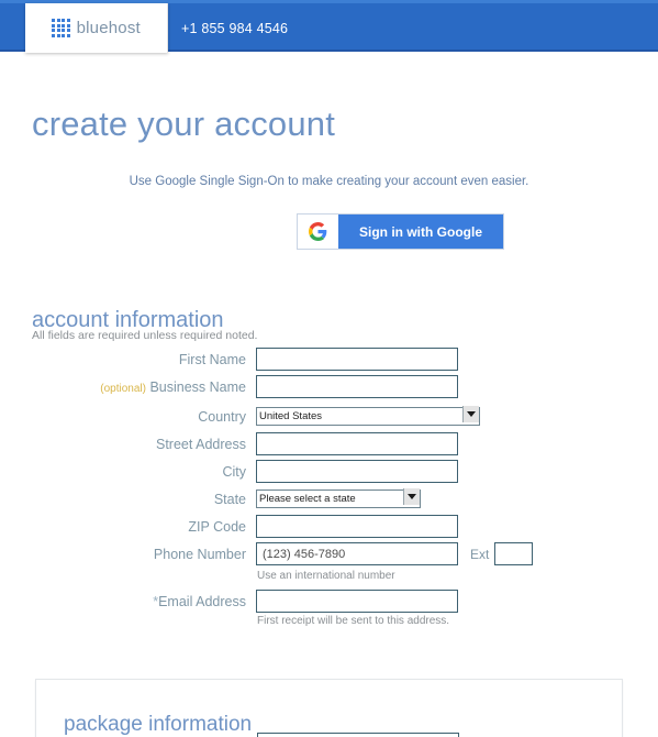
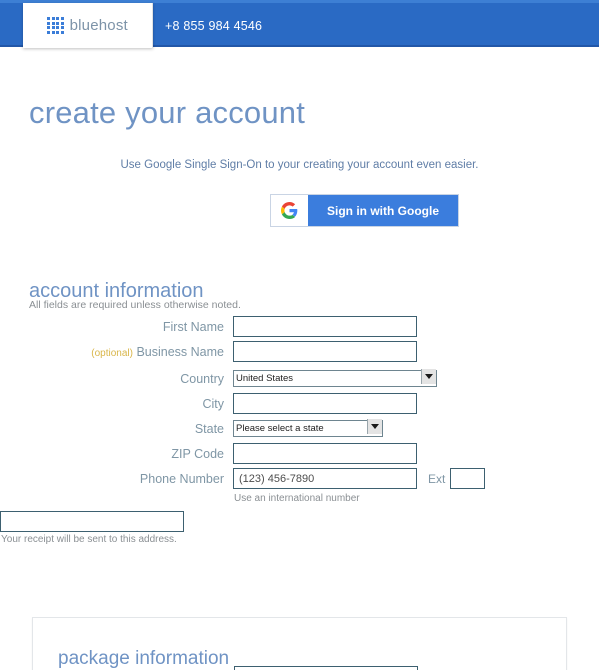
  bluehost
- +1 855 984 4546
+ +8 855 984 4546
  create your account
- Use Google Single Sign-On to make creating your account even easier.
+ Use Google Single Sign-On to your creating your account even easier.
  Sign in with Google
  account information
- All fields are required unless required noted.
+ All fields are required unless otherwise noted.
  First Name
  (optional) Business Name
  Country
  United States
- Street Address
  City
  State
  Please select a state
  ZIP Code
  Phone Number
  (123) 456-7890
  Ext
  Use an international number
- *Email Address
- First receipt will be sent to this address.
+ Your receipt will be sent to this address.
  package information
